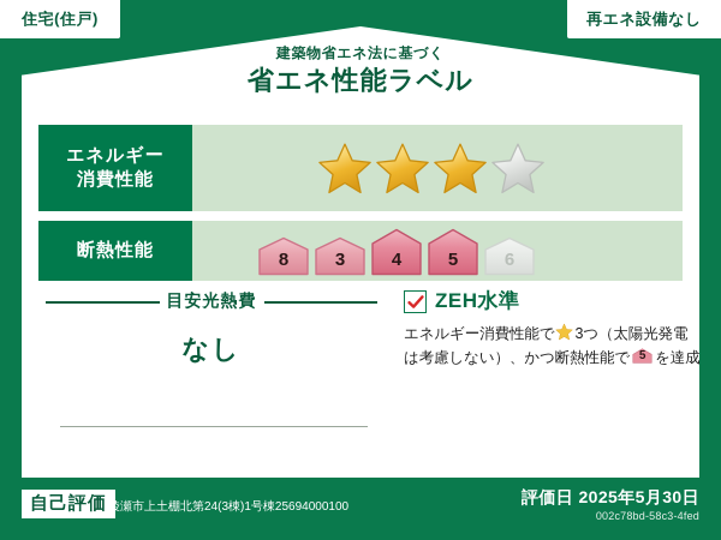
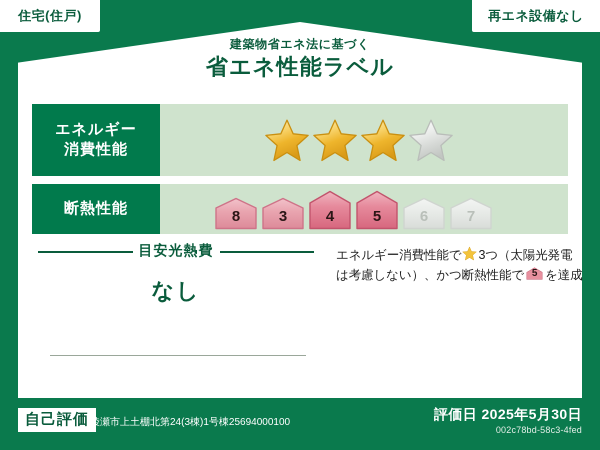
  住宅(住戸)
  再エネ設備なし
  建築物省エネ法に基づく
  省エネ性能ラベル
  エネルギー
  消費性能
  断熱性能
  8
  3
  4
  5
  6
+ 7
  目安光熱費
  なし
- ZEH水準
  エネルギー消費性能で 3つ（太陽光発電
  は考慮しない）、かつ断熱性能で
  5
  を達成
  自己評価
  綾瀬市上土棚北第24(3棟)1号棟25694000100
  評価日 2025年5月30日
  002c78bd-58c3-4fed
